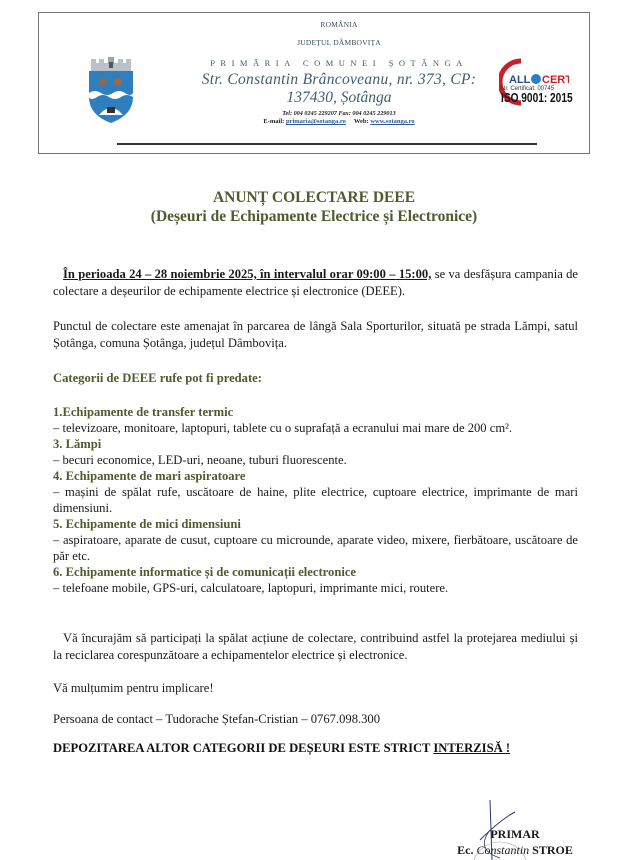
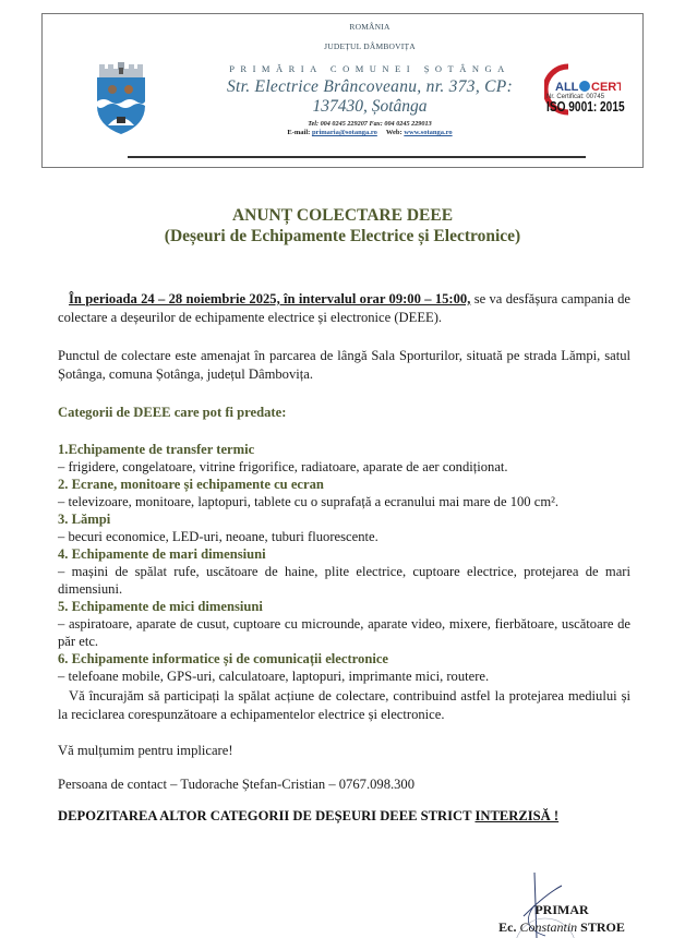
  ROMÂNIA
  JUDEȚUL DÂMBOVIȚA
  PRIMĂRIA COMUNEI ȘOTÂNGA
- Str. Constantin Brâncoveanu, nr. 373, CP:
+ Str. Electrice Brâncoveanu, nr. 373, CP:
  137430, Șotânga
  ALL
  CERT
  ISO 9001: 2015
  ANUNȚ COLECTARE DEEE
  (Deșeuri de Echipamente Electrice și Electronice)
  În perioada 24 – 28 noiembrie 2025, în intervalul orar 09:00 – 15:00, se va desfășura campania de colectare a deșeurilor de echipamente electrice și electronice (DEEE).
  Punctul de colectare este amenajat în parcarea de lângă Sala Sporturilor, situată pe strada Lămpi, satul Șotânga, comuna Șotânga, județul Dâmbovița.
- Categorii de DEEE rufe pot fi predate:
+ Categorii de DEEE care pot fi predate:
  1.Echipamente de transfer termic
+ – frigidere, congelatoare, vitrine frigorifice, radiatoare, aparate de aer condiționat.
+ 2. Ecrane, monitoare și echipamente cu ecran
- – televizoare, monitoare, laptopuri, tablete cu o suprafață a ecranului mai mare de 200 cm².
+ – televizoare, monitoare, laptopuri, tablete cu o suprafață a ecranului mai mare de 100 cm².
  3. Lămpi
  – becuri economice, LED-uri, neoane, tuburi fluorescente.
- 4. Echipamente de mari aspiratoare
+ 4. Echipamente de mari dimensiuni
- – mașini de spălat rufe, uscătoare de haine, plite electrice, cuptoare electrice, imprimante de mari dimensiuni.
+ – mașini de spălat rufe, uscătoare de haine, plite electrice, cuptoare electrice, protejarea de mari dimensiuni.
  5. Echipamente de mici dimensiuni
  – aspiratoare, aparate de cusut, cuptoare cu microunde, aparate video, mixere, fierbătoare, uscătoare de păr etc.
  6. Echipamente informatice și de comunicații electronice
  – telefoane mobile, GPS-uri, calculatoare, laptopuri, imprimante mici, routere.
  Vă încurajăm să participați la spălat acțiune de colectare, contribuind astfel la protejarea mediului și la reciclarea corespunzătoare a echipamentelor electrice și electronice.
  Vă mulțumim pentru implicare!
  Persoana de contact – Tudorache Ștefan-Cristian – 0767.098.300
- DEPOZITAREA ALTOR CATEGORII DE DEȘEURI ESTE STRICT INTERZISĂ !
+ DEPOZITAREA ALTOR CATEGORII DE DEȘEURI DEEE STRICT INTERZISĂ !
  PRIMAR
  Ec. Constantin STROE
